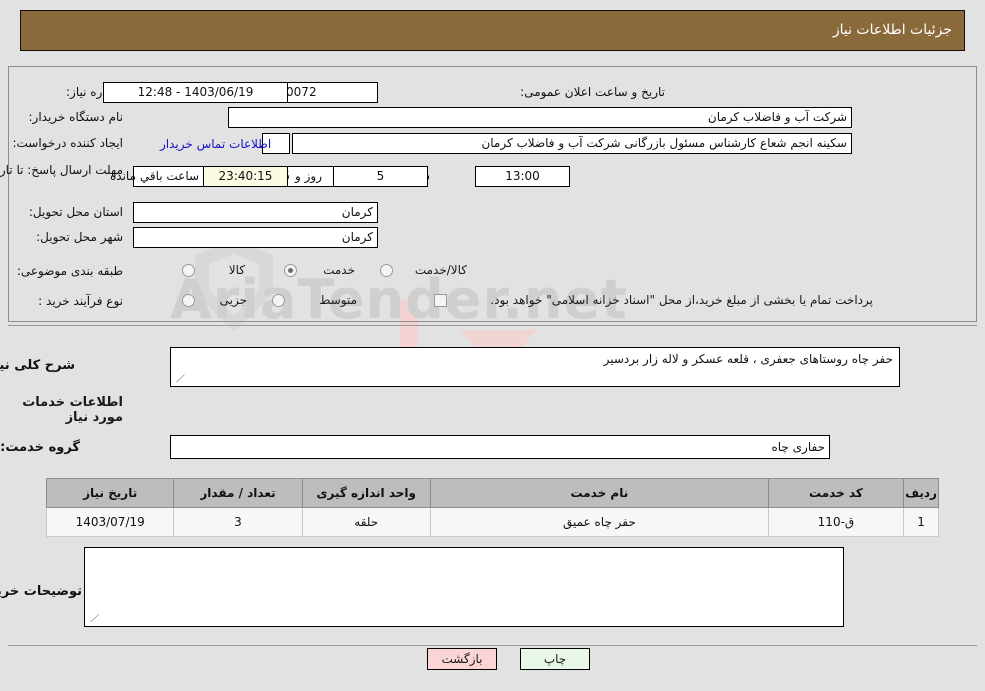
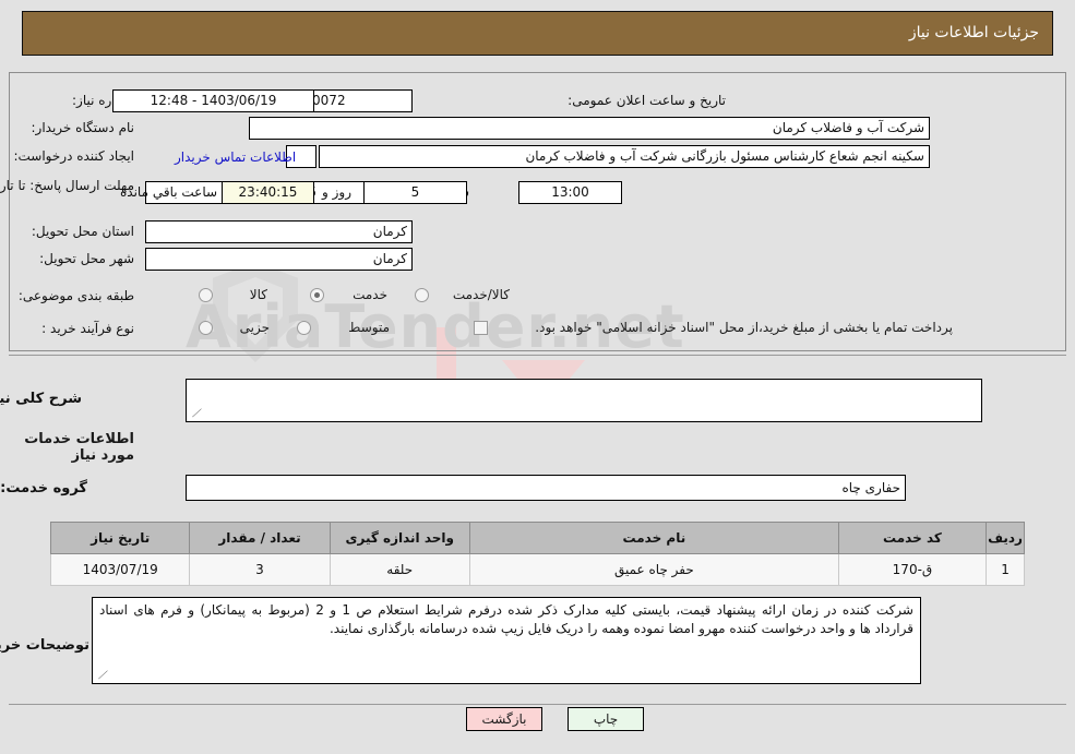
  riTender.net
  جزئیات اطلاعات نیاز
  ره نیاز:
  تاریخ و ساعت اعلان عمومی:
  1403/06/19 - 12:48
  نام دستگاه خریدار:
  شرکت آب و فاضلاب کرمان
  ایجاد کننده درخواست:
  سکینه انجم شعاع کارشناس مسئول بازرگانی شرکت آب و فاضلاب کرمان
  اطلاعات تماس خریدار
  مهلت ارسال پاسخ: تا تار
  13:00
  5
  روز و
  23:40:15
  ساعت باقي مانده
  استان محل تحویل:
  کرمان
  شهر محل تحویل:
  کرمان
  طبقه بندی موضوعی:
  کالا
  خدمت
  کالا/خدمت
  نوع فرآیند خرید :
  جزیی
  متوسط
  پرداخت تمام یا بخشی از مبلغ خرید،از محل "اسناد خزانه اسلامی" خواهد بود.
  شرح کلی نی
- حفر چاه روستاهای جعفری ، قلعه عسکر و لاله زار بردسیر
  ⟍
  اطلاعات خدمات مورد نیاز
  گروه خدمت:
  حفاری چاه
  ردیف	کد خدمت	نام خدمت	واحد اندازه گیری	تعداد / مقدار	تاریخ نیاز
- 1	ق-110	حفر چاه عمیق	حلقه	3	1403/07/19
+ 1	ق-170	حفر چاه عمیق	حلقه	3	1403/07/19
+ شرکت کننده در زمان ارائه پیشنهاد قیمت، بایستی کلیه مدارک ذکر شده درفرم شرایط استعلام ص 1 و 2 (مربوط به پیمانکار) و فرم های اسناد قرارداد ها و واحد درخواست کننده مهرو امضا نموده وهمه را دریک فایل زیپ شده درسامانه بارگذاری نمایند.
  ⟍
  چاپ
  بازگشت
